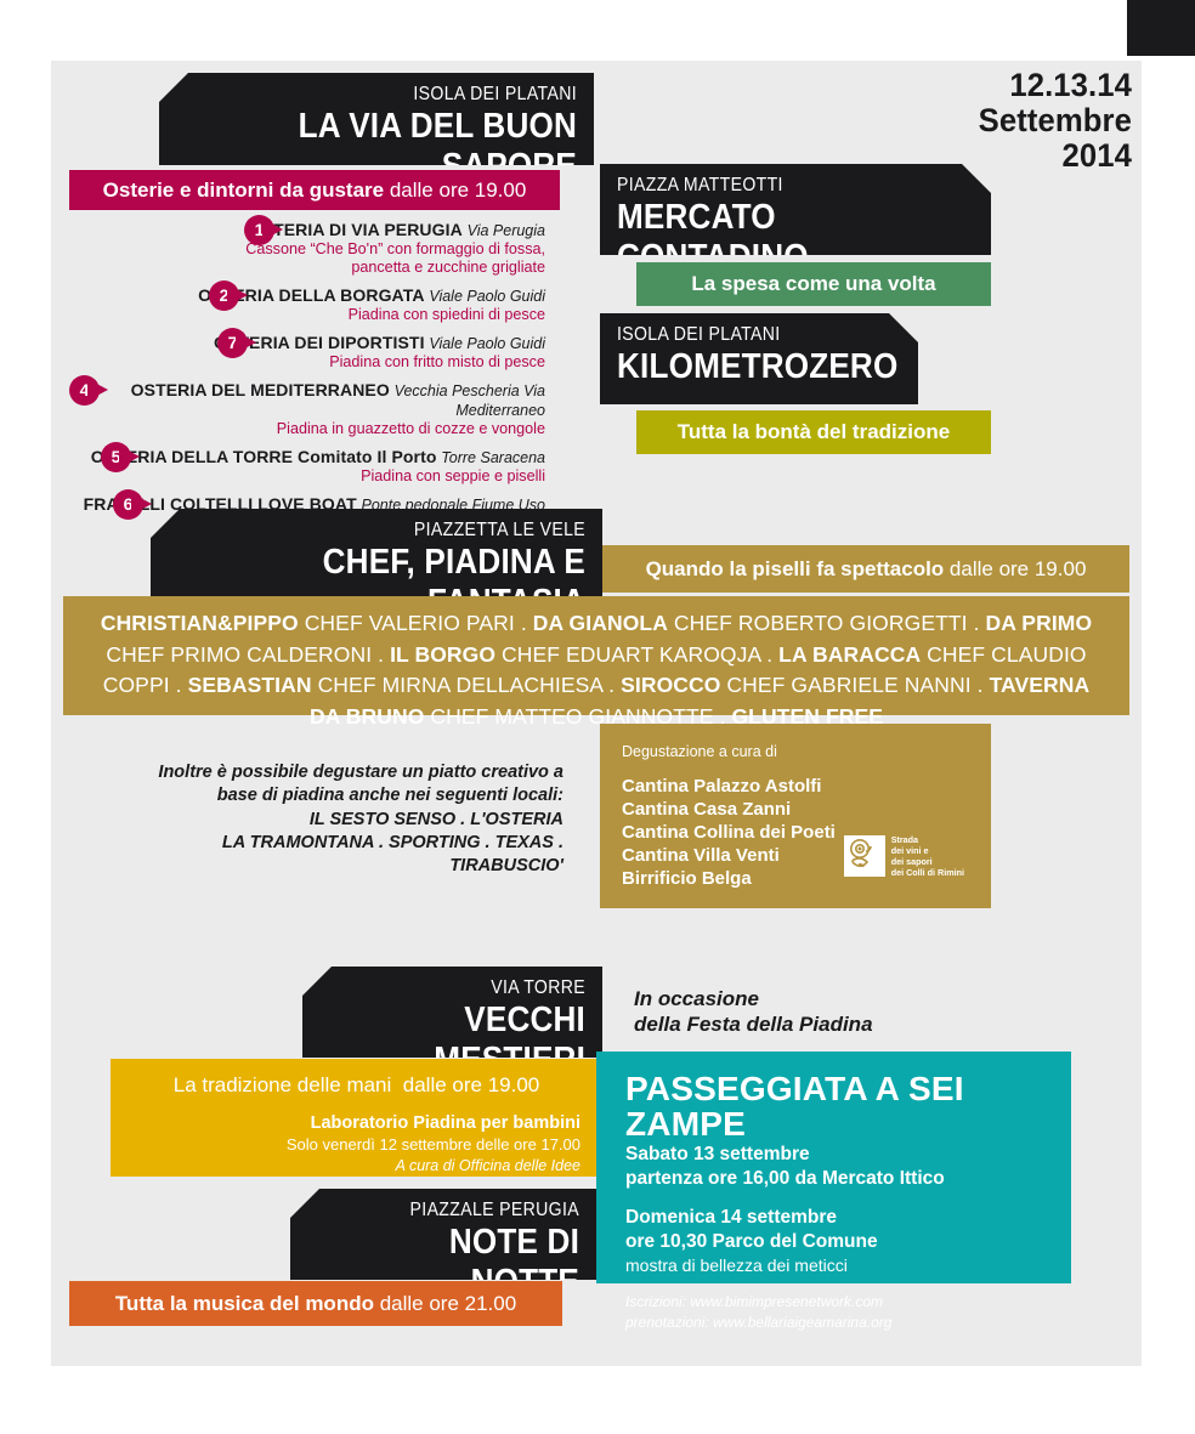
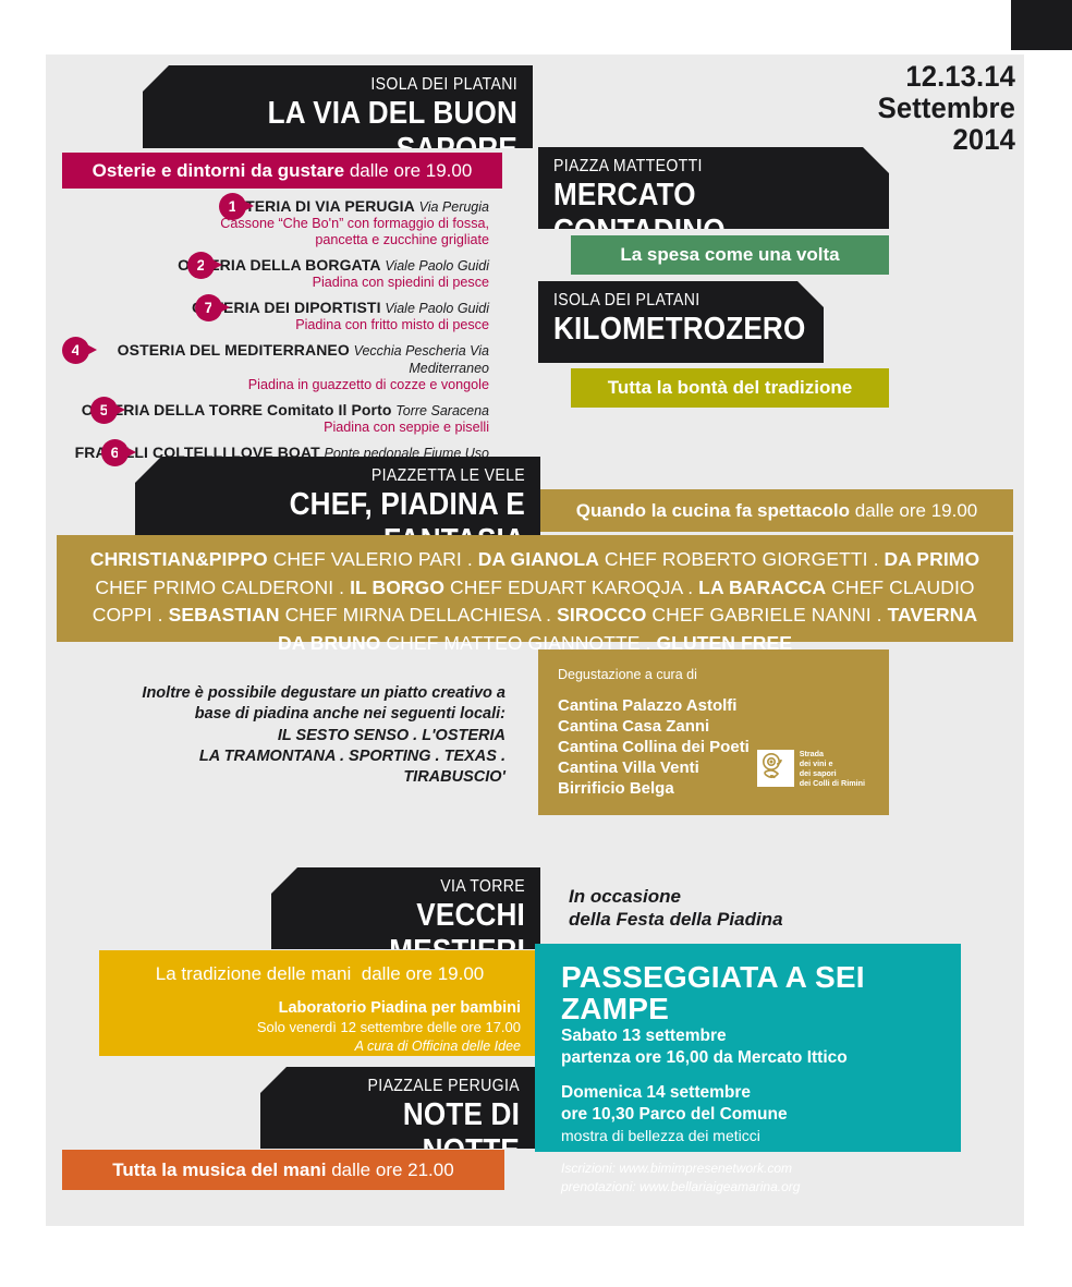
  12.13.14
  Settembre
  2014
  ISOLA DEI PLATANI
  Osterie e dintorni da gustare
  dalle ore 19.00
  1
  ERIA DI VIA PERUGIA Via Perugia
  Cassone “Che Bo'n” con formaggio di fossa,
  pancetta e zucchine grigliate
  2
  ORIA DELLA BORGATA Viale Paolo Guidi
  Piadina con spiedini di pesce
  7
  RIA DEI DIPORTISTI Viale Paolo Guidi
  Piadina con fritto misto di pesce
  4
  OSTERIA DEL MEDITERRANEO Vecchia Pescheria Via Mediterraneo
  Piadina in guazzetto di cozze e vongole
  5
  ORIA DELLA TORRE Comitato Il Porto Torre Saracena
  Piadina con seppie e piselli
  6
  FRLI COLTELLI LOVE BOAT Ponte pedonale Fiume Uso
  PIAZZA MATTEOTTI
  La spesa come una volta
  ISOLA DEI PLATANI
  KILOMETROZERO
  Tutta la bontà del tradizione
  PIAZZETTA LE VELE
- Quando la piselli fa spettacolo
+ Quando la cucina fa spettacolo
  dalle ore 19.00
  CHRISTIAN&PIPPO CHEF VALERIO PARI . DA GIANOLA CHEF ROBERTO GIORGETTI . DA PRIMO CHEF PRIMO CALDERONI . IL BORGO CHEF EDUART KAROQJA . LA BARACCA CHEF CLAUDIO COPPI . SEBASTIAN CHEF MIRNA DELLACHIESA . SIROCCO CHEF GABRIELE NANNI . TAVERNA DA BRUNO CHEF MATTEO GIANNOTTE . GLUTEN FREE
  Inoltre è possibile degustare un piatto creativo a
  base di piadina anche nei seguenti locali:
  IL SESTO SENSO . L'OSTERIA
  LA TRAMONTANA . SPORTING . TEXAS . TIRABUSCIO'
  Degustazione a cura di
  Cantina Palazzo Astolfi
  Cantina Casa Zanni
  Cantina Collina dei Poeti
  Cantina Villa Venti
  Birrificio Belga
  Strada
  dei vini e
  dei sapori
  dei Colli di Rimini
  VIA TORRE
  In occasione
  della Festa della Piadina
  La tradizione delle mani dalle ore 19.00
  Laboratorio Piadina per bambini
  Solo venerdì 12 settembre delle ore 17.00
  A cura di Officina delle Idee
  PASSEGGIATA A SEI ZAMPE
  Sabato 13 settembre
  partenza ore 16,00 da Mercato Ittico
  Domenica 14 settembre
  ore 10,30 Parco del Comune
  mostra di bellezza dei meticci
  PIAZZALE PERUGIA
- Tutta la musica del mondo
+ Tutta la musica del mani
  dalle ore 21.00
